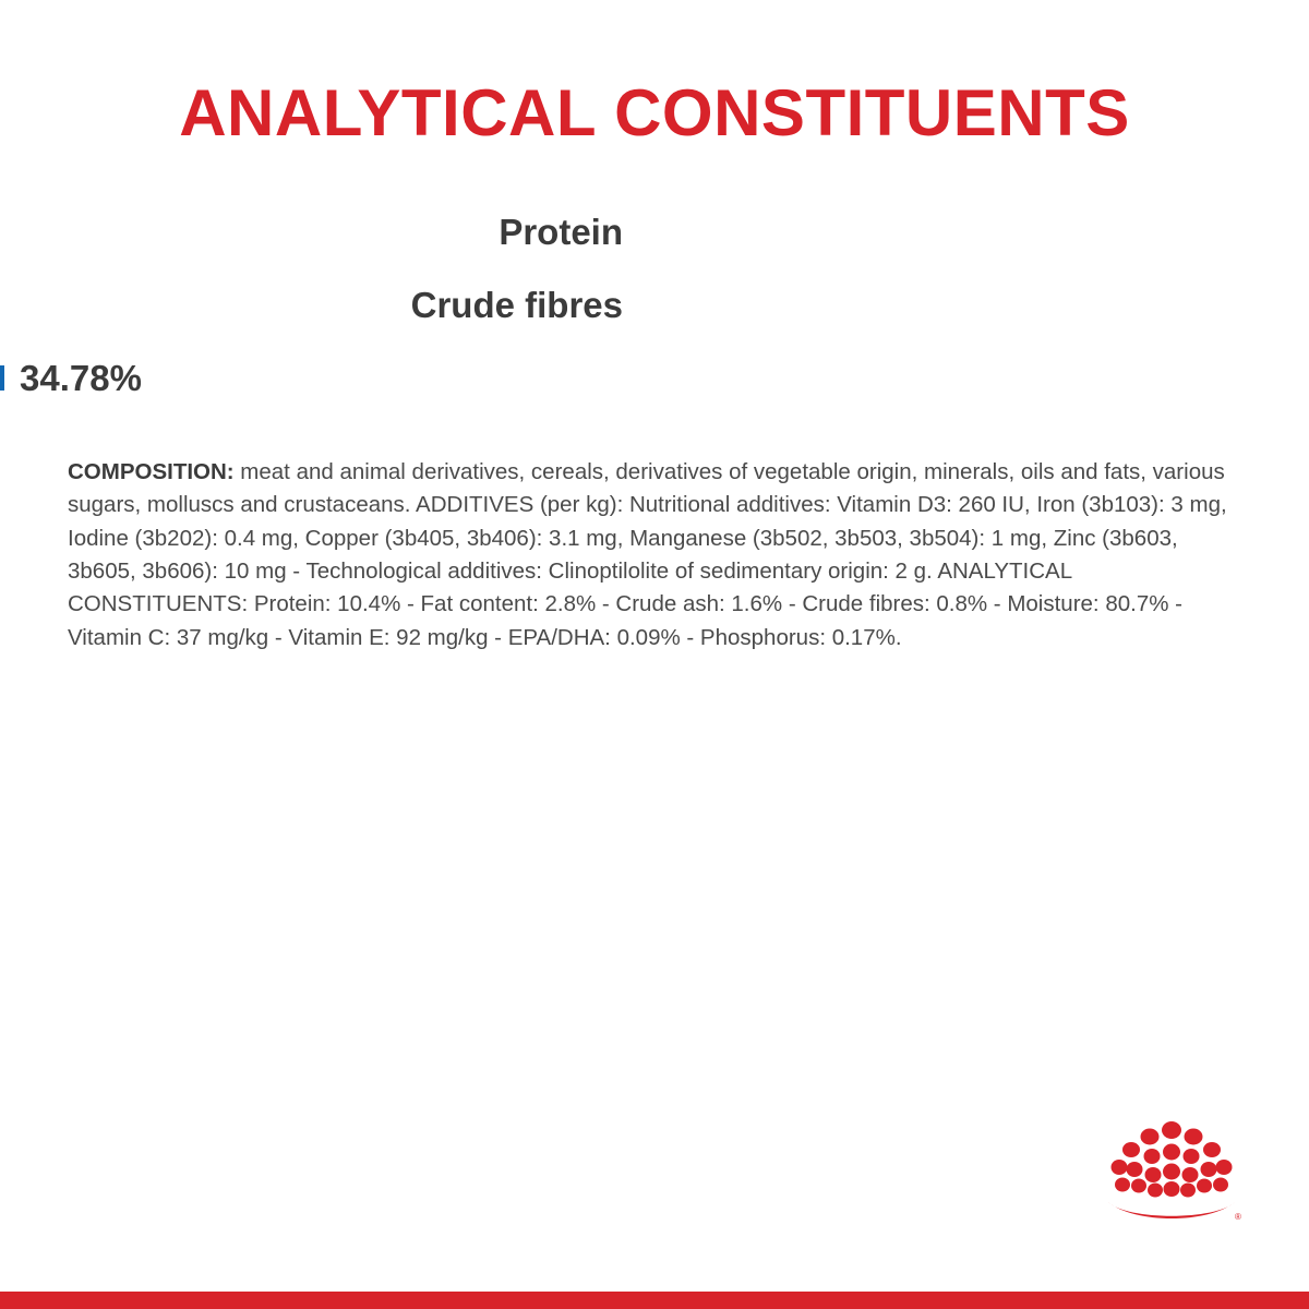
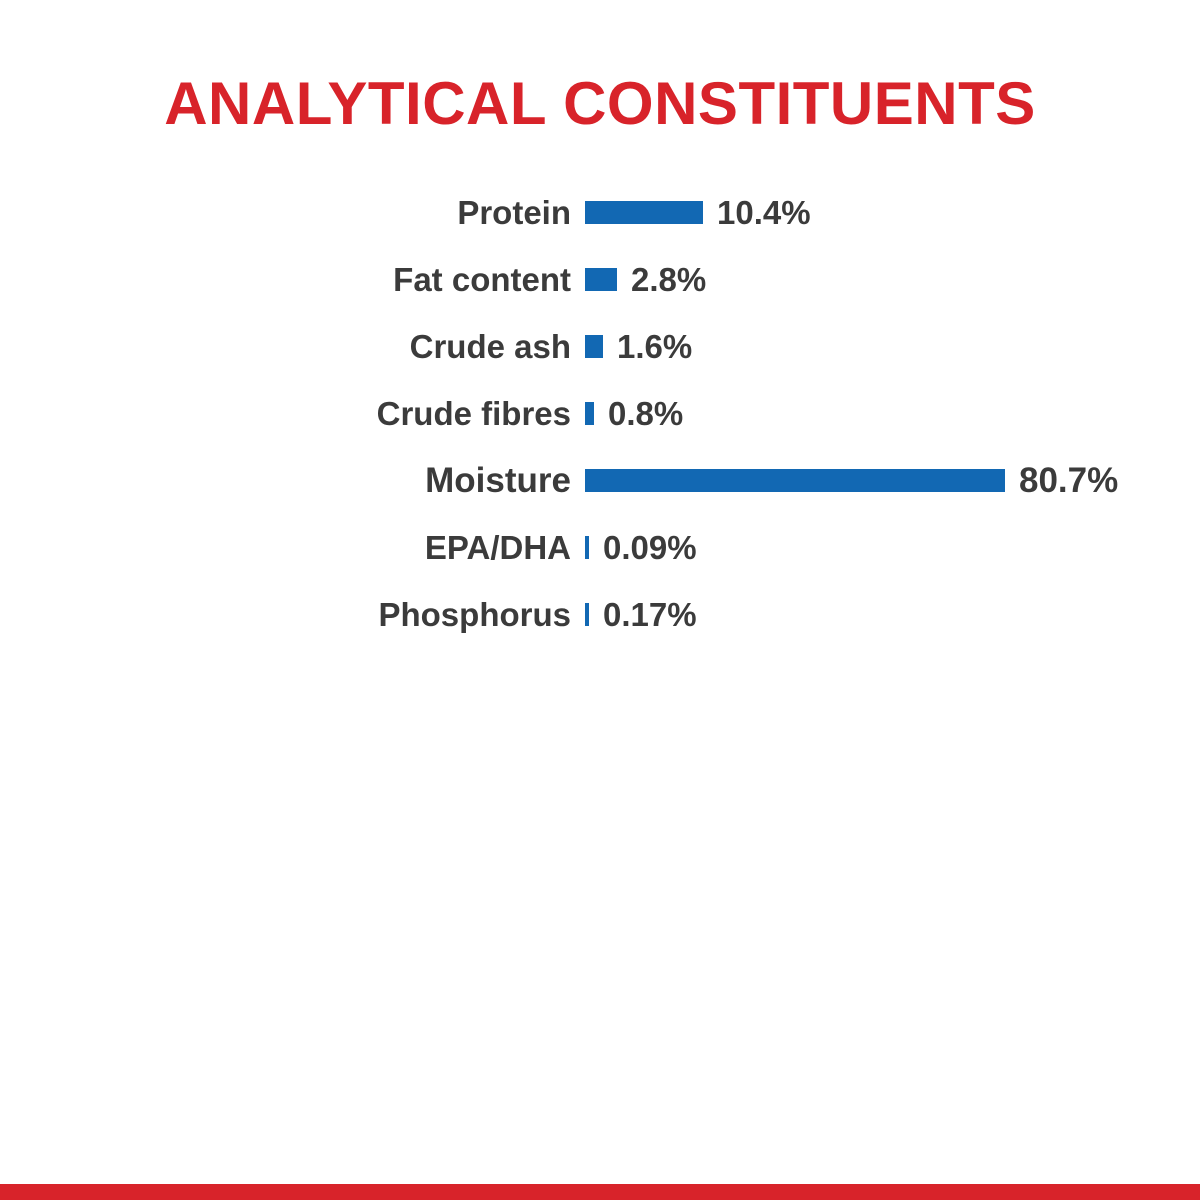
  ANALYTICAL CONSTITUENTS
  Protein
+ 10.4%
+ Fat content
+ 2.8%
+ Crude ash
+ 1.6%
  Crude fibres
+ 0.8%
+ Moisture
+ 80.7%
+ EPA/DHA
+ 0.09%
+ Phosphorus
- 34.78%
+ 0.17%
- COMPOSITION: meat and animal derivatives, cereals, derivatives of vegetable origin, minerals, oils and fats, various sugars, molluscs and crustaceans. ADDITIVES (per kg): Nutritional additives: Vitamin D3: 260 IU, Iron (3b103): 3 mg, Iodine (3b202): 0.4 mg, Copper (3b405, 3b406): 3.1 mg, Manganese (3b502, 3b503, 3b504): 1 mg, Zinc (3b603, 3b605, 3b606): 10 mg - Technological additives: Clinoptilolite of sedimentary origin: 2 g. ANALYTICAL CONSTITUENTS: Protein: 10.4% - Fat content: 2.8% - Crude ash: 1.6% - Crude fibres: 0.8% - Moisture: 80.7% - Vitamin C: 37 mg/kg - Vitamin E: 92 mg/kg - EPA/DHA: 0.09% - Phosphorus: 0.17%.
- ®
